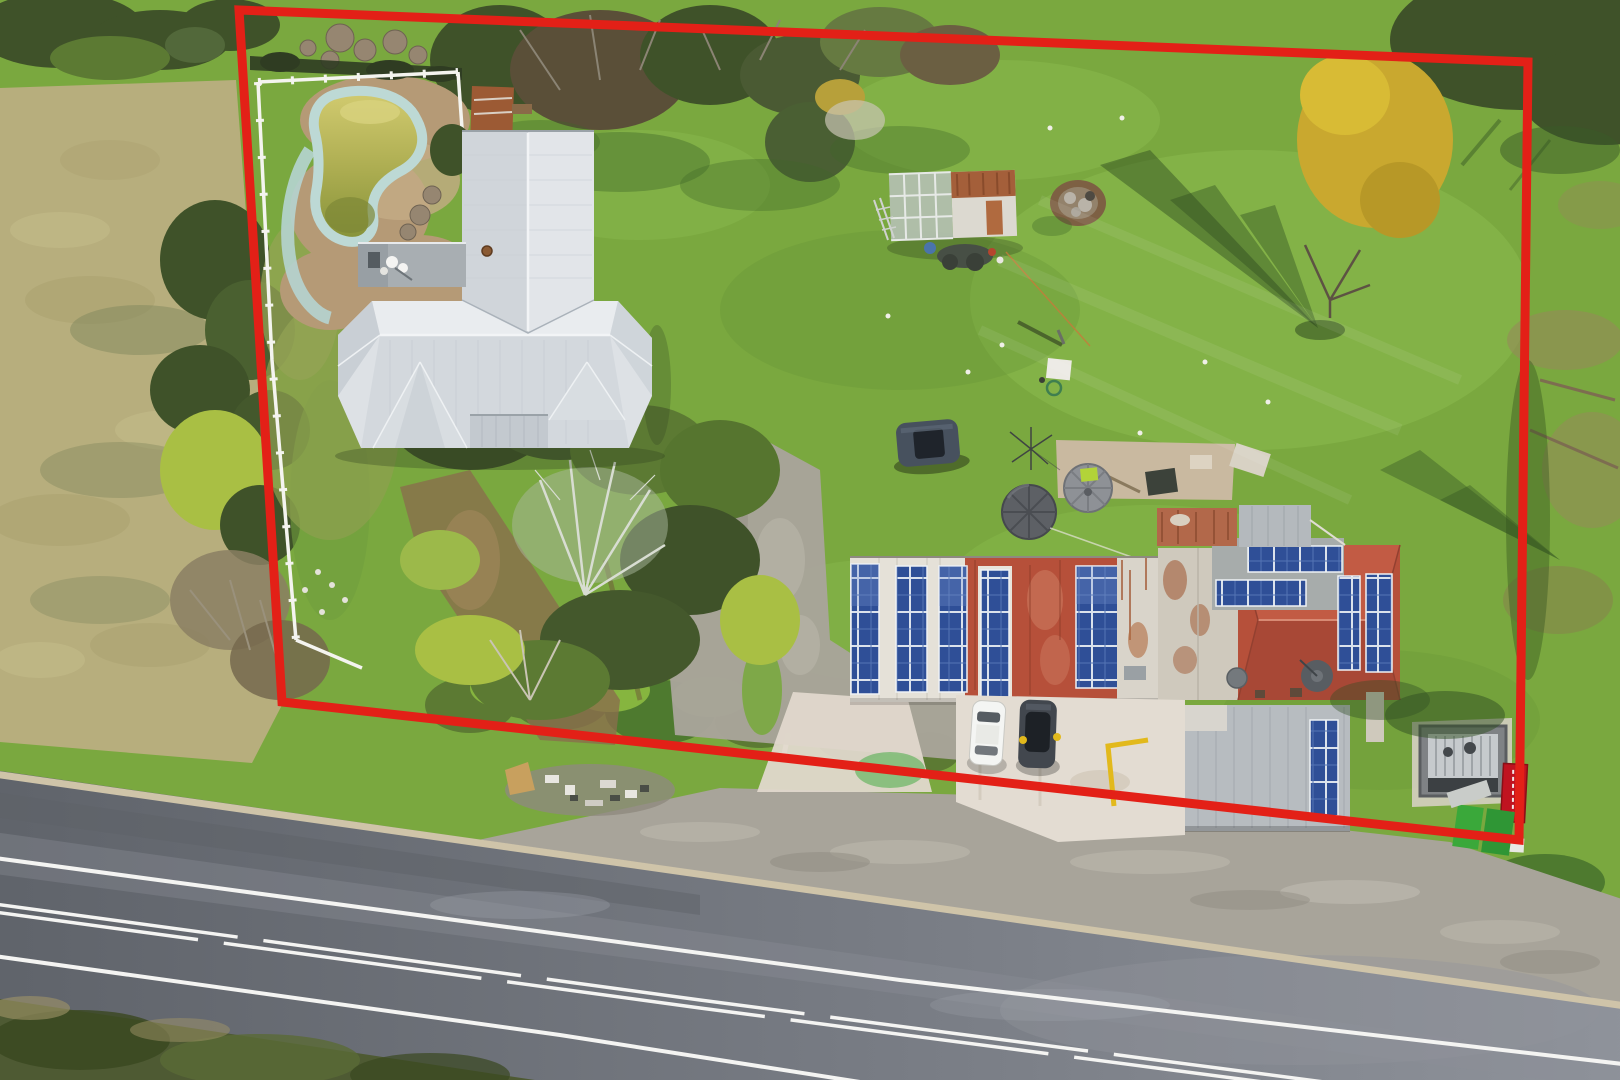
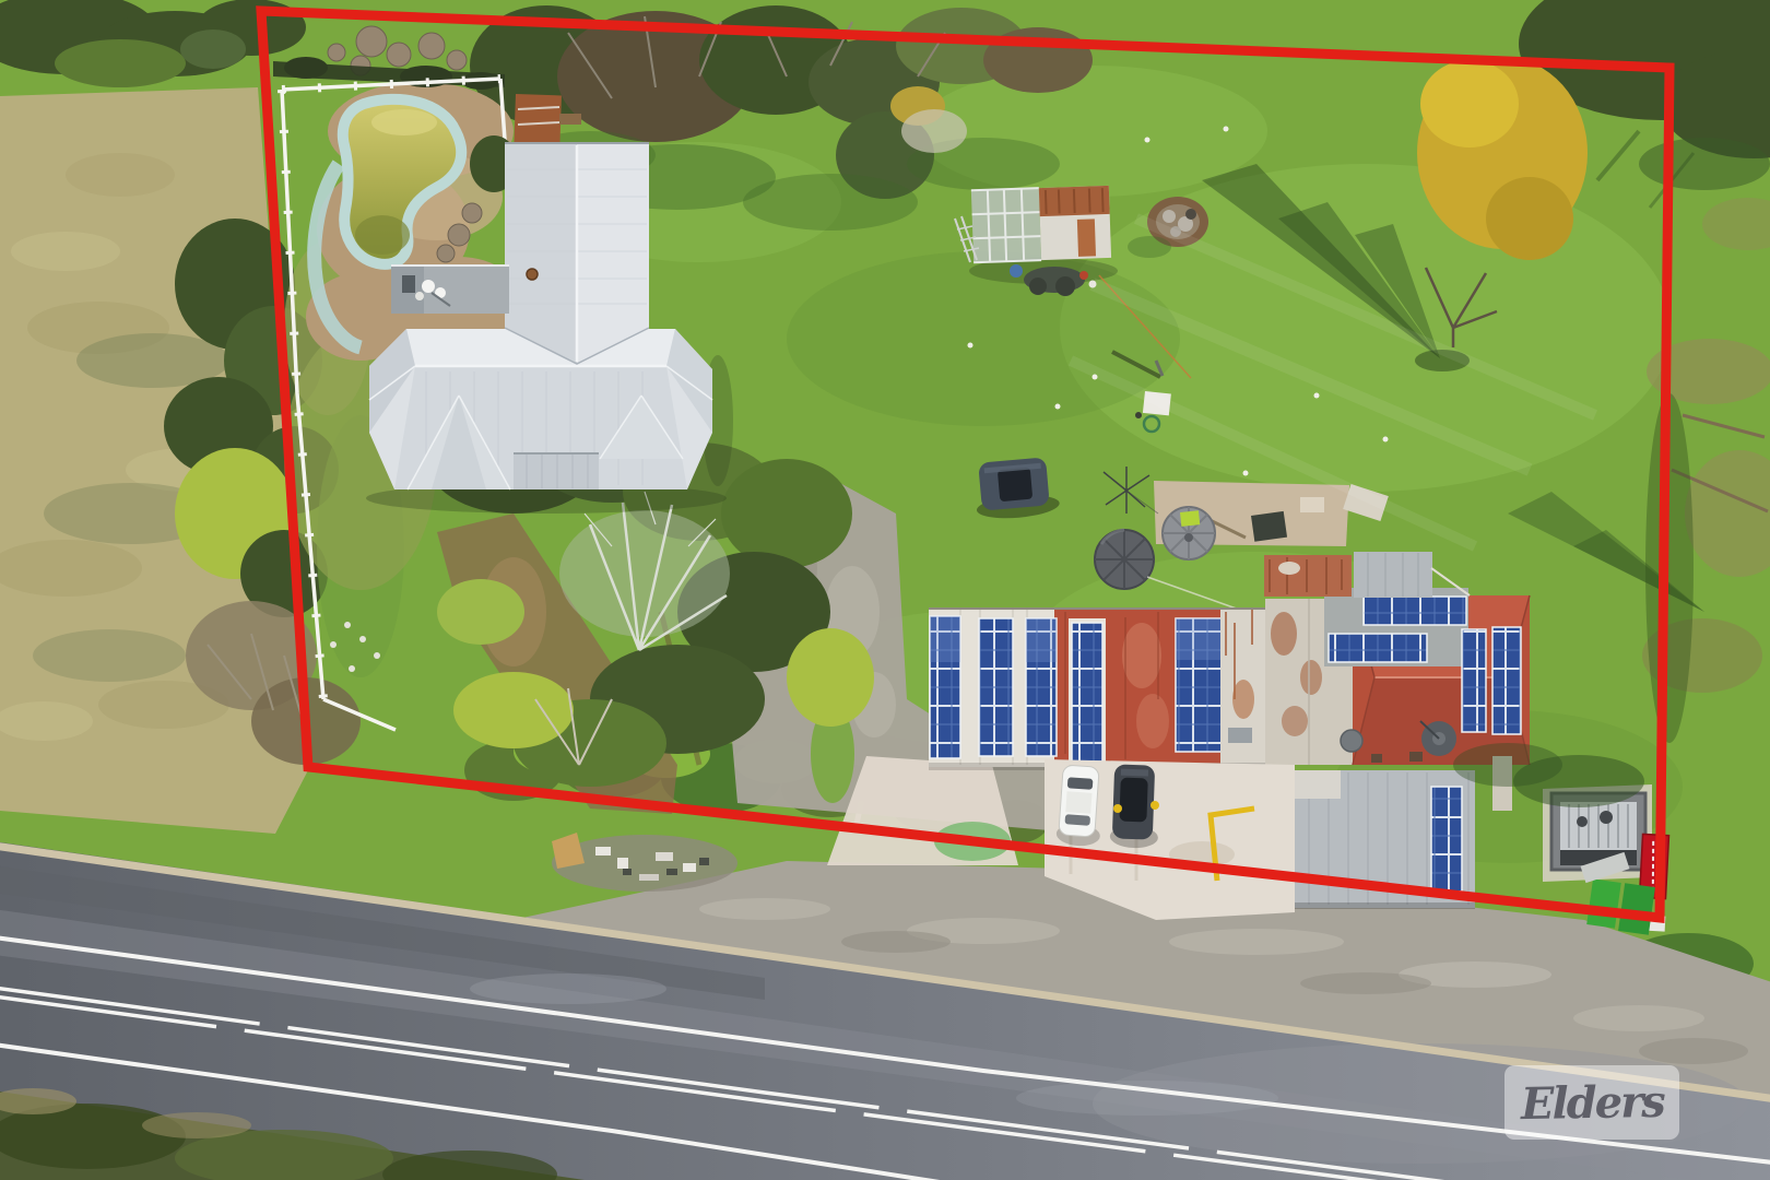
+ Elders
